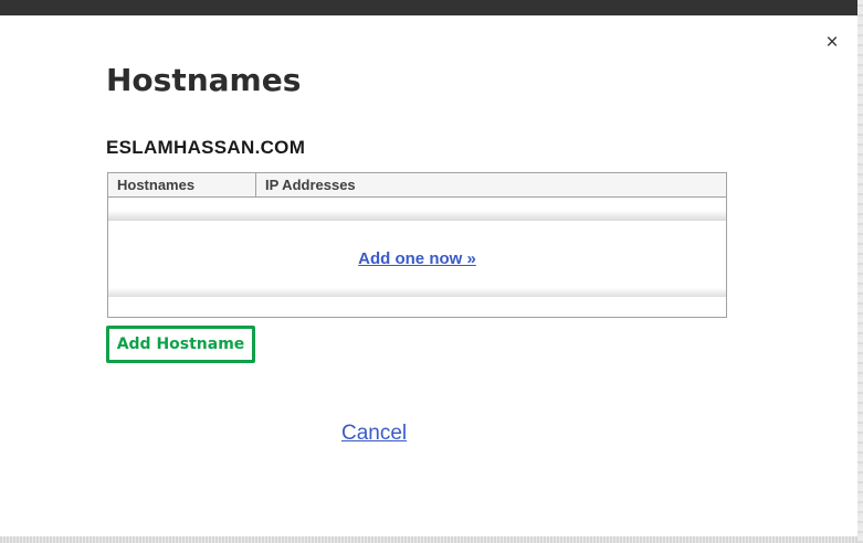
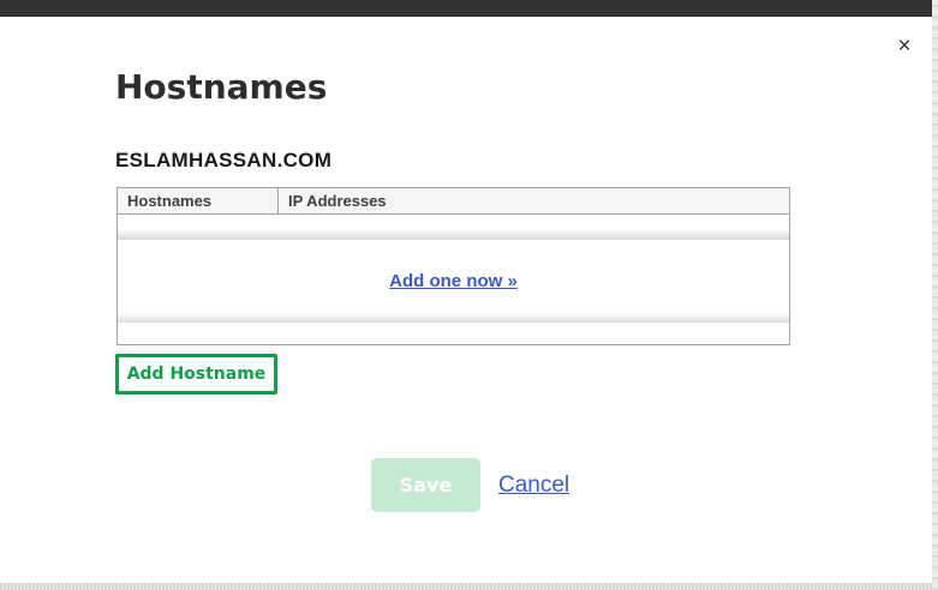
  ×
  Hostnames
  ESLAMHASSAN.COM
  Hostnames
  IP Addresses
  Add one now »
  Add Hostname
+ Save
  Cancel
